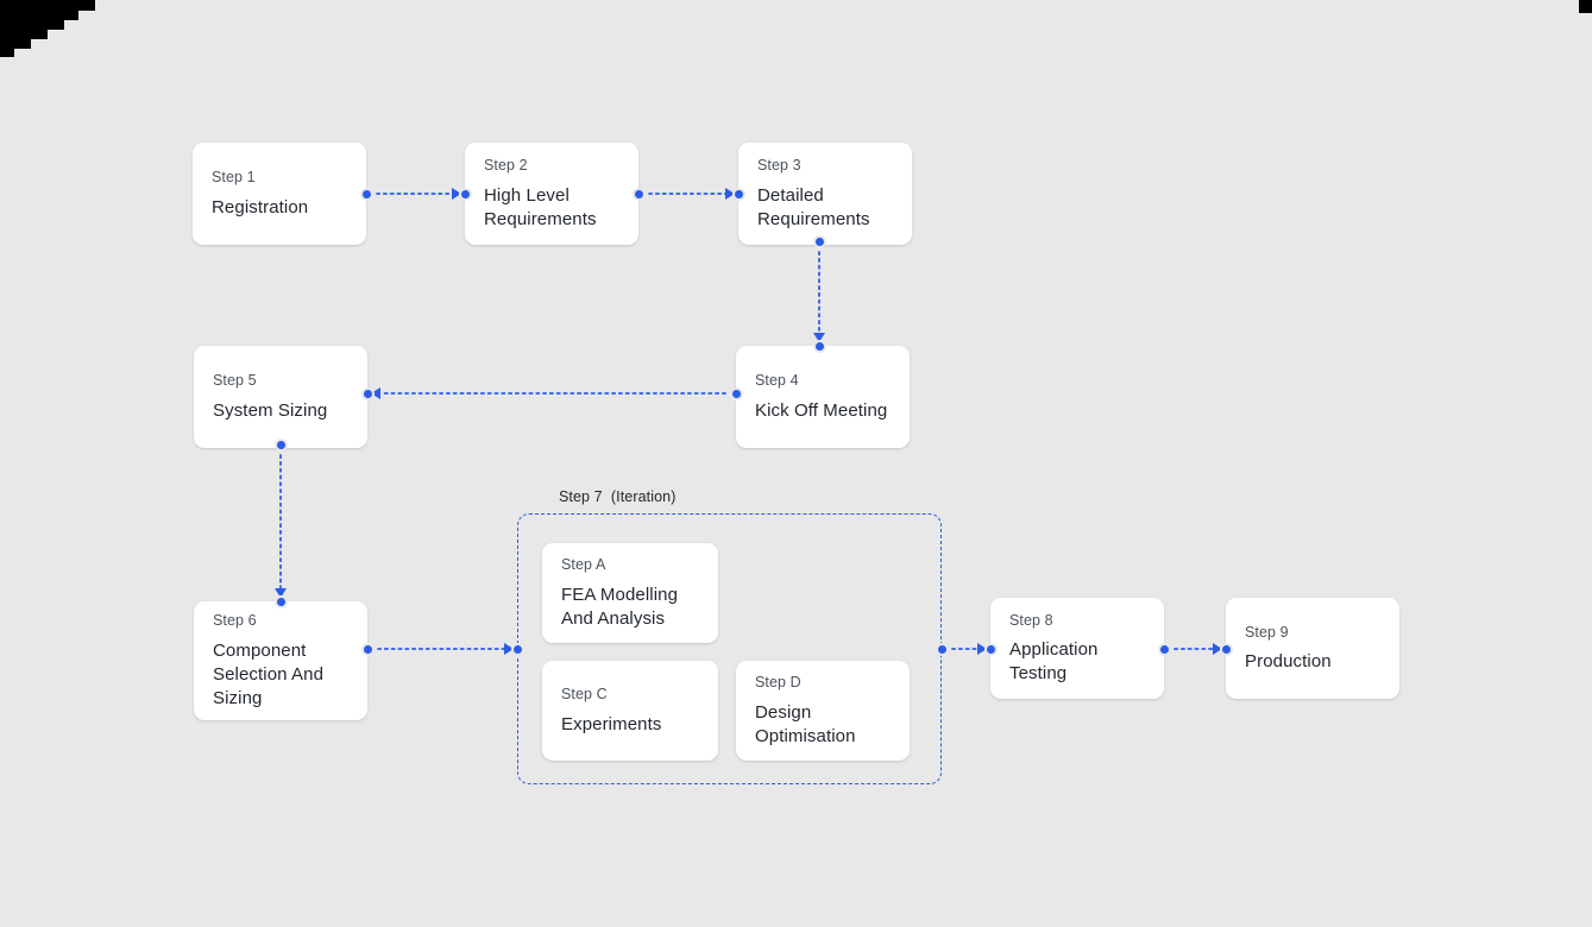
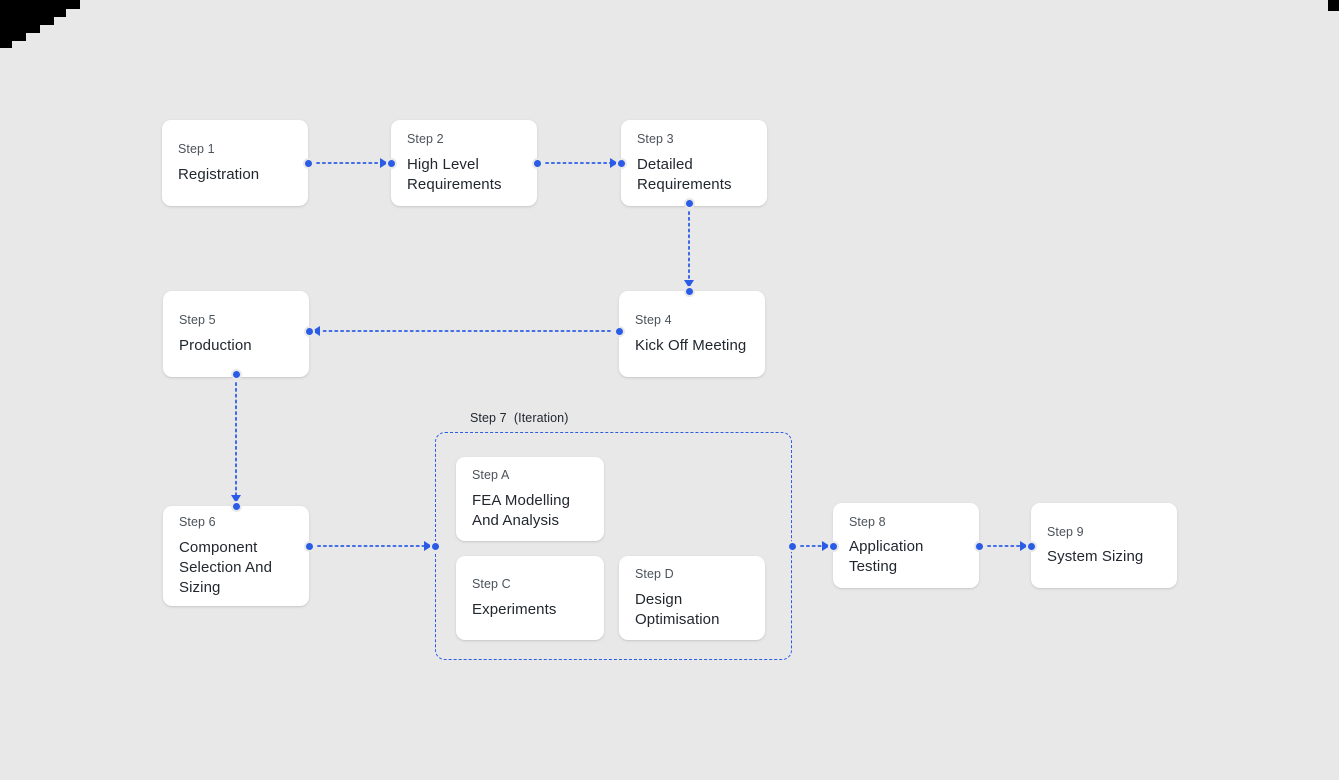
  Step 7 (Iteration)
  Step 1
  Registration
  Step 2
  High Level
  Requirements
  Step 3
  Detailed
  Requirements
  Step 4
  Kick Off Meeting
  Step 5
- System Sizing
+ Production
  Step 6
  Component
  Selection And
  Sizing
  Step A
  FEA Modelling
  And Analysis
  Step C
  Experiments
  Step D
  Design
  Optimisation
  Step 8
  Application
  Testing
  Step 9
- Production
+ System Sizing
